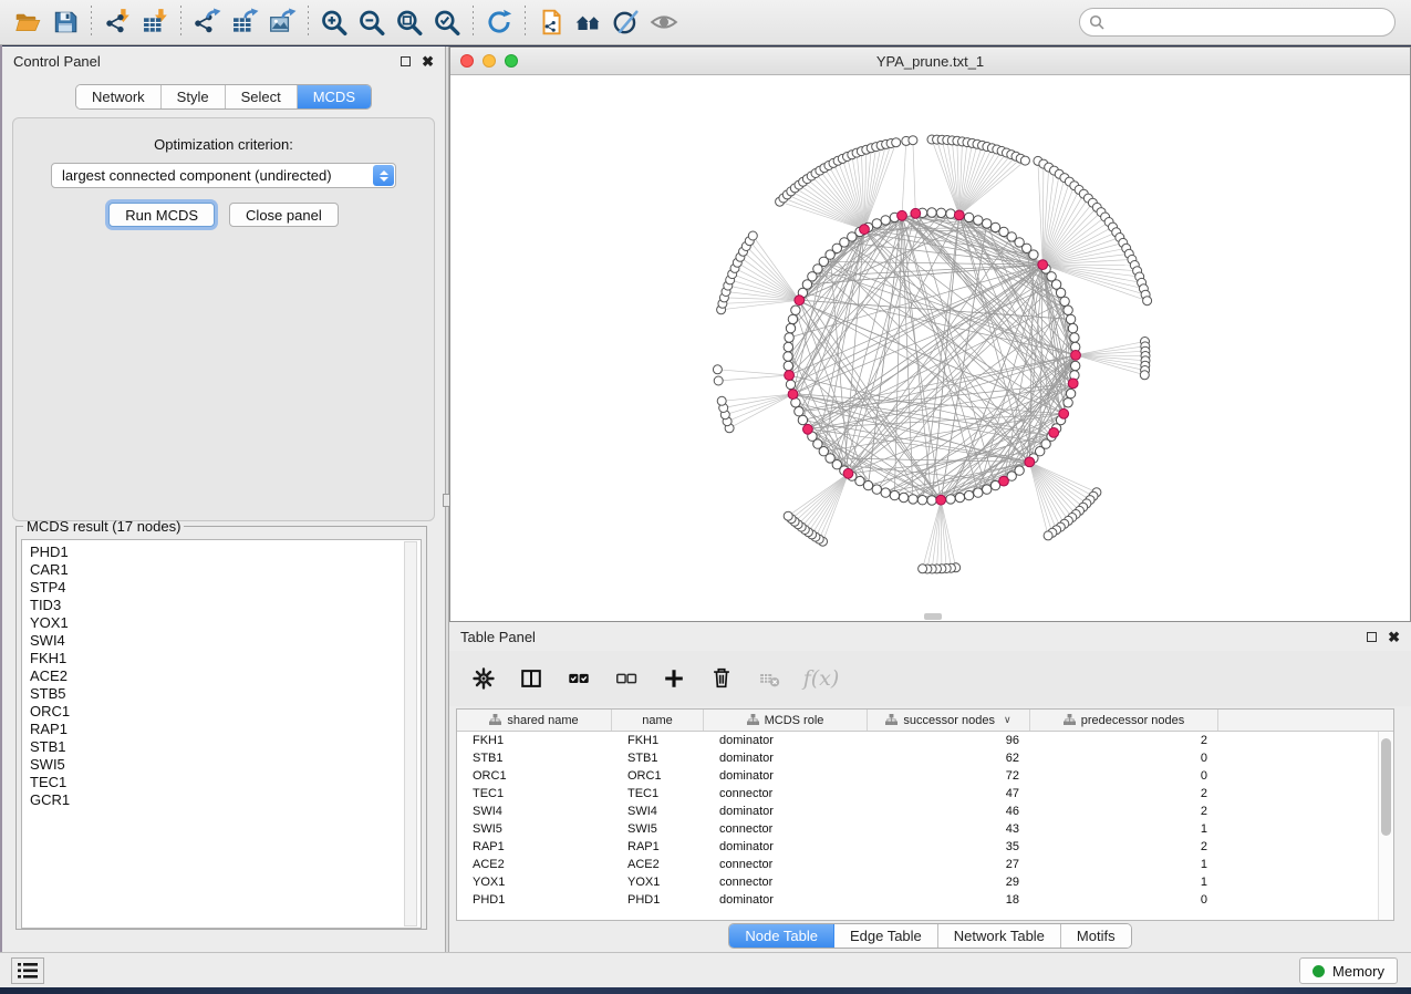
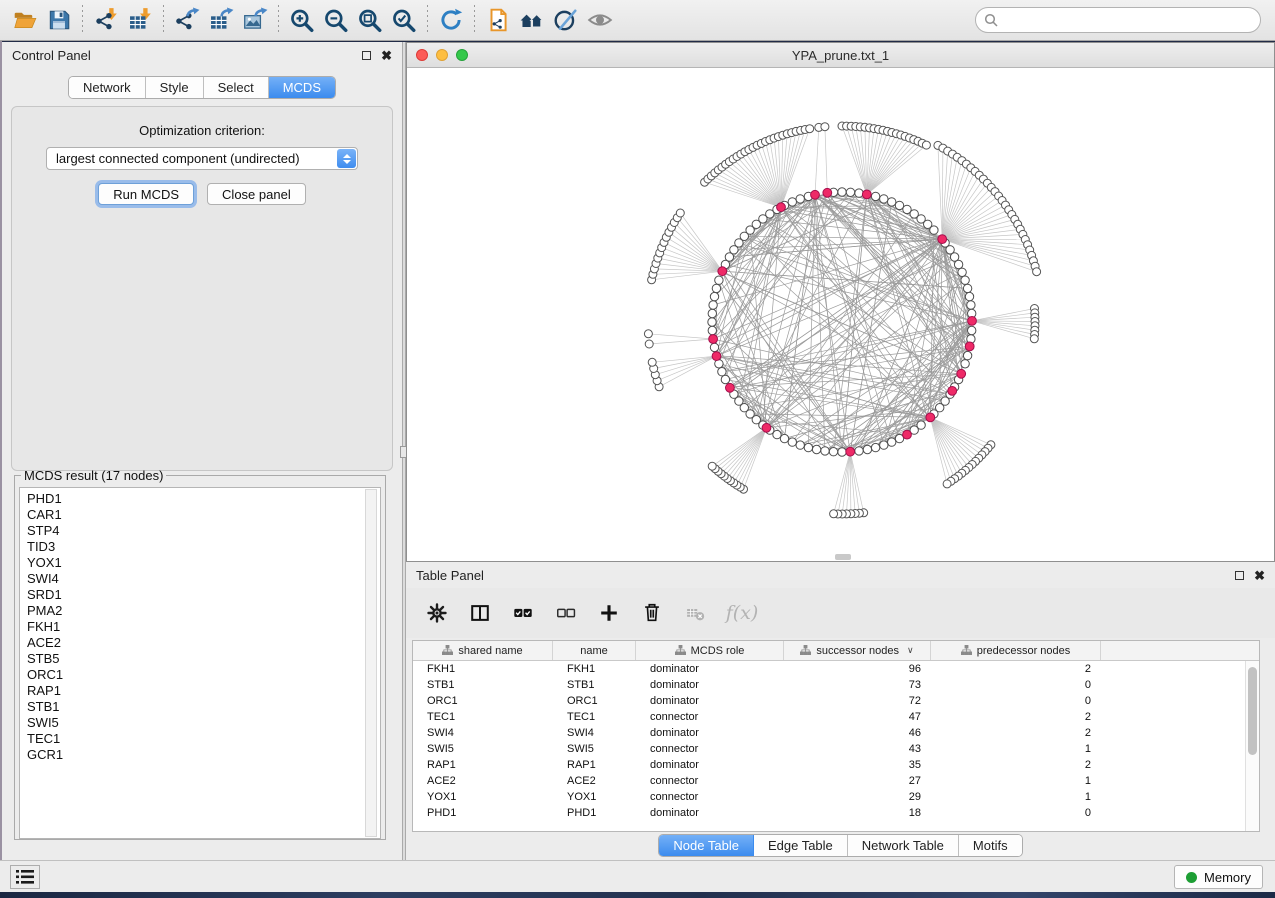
  Control Panel
  ✖
  Network
  Style
  Select
  MCDS
  Optimization criterion:
  largest connected component (undirected)
  Run MCDS
  Close panel
  MCDS result (17 nodes)
  PHD1
  CAR1
  STP4
  TID3
  YOX1
  SWI4
+ SRD1
+ PMA2
  FKH1
  ACE2
  STB5
  ORC1
  RAP1
  STB1
  SWI5
  TEC1
  GCR1
  YPA_prune.txt_1
  Table Panel
  ✖
  f(x)
  shared name
  name
  MCDS role
  successor nodes
  ∨
  predecessor nodes
  FKH1
  FKH1
  dominator
  96
  2
  STB1
  STB1
  dominator
- 62
+ 73
  0
  ORC1
  ORC1
  dominator
  72
  0
  TEC1
  TEC1
  connector
  47
  2
  SWI4
  SWI4
  dominator
  46
  2
  SWI5
  SWI5
  connector
  43
  1
  RAP1
  RAP1
  dominator
  35
  2
  ACE2
  ACE2
  connector
  27
  1
  YOX1
  YOX1
  connector
  29
  1
  PHD1
  PHD1
  dominator
  18
  0
  Node Table
  Edge Table
  Network Table
  Motifs
  Memory
